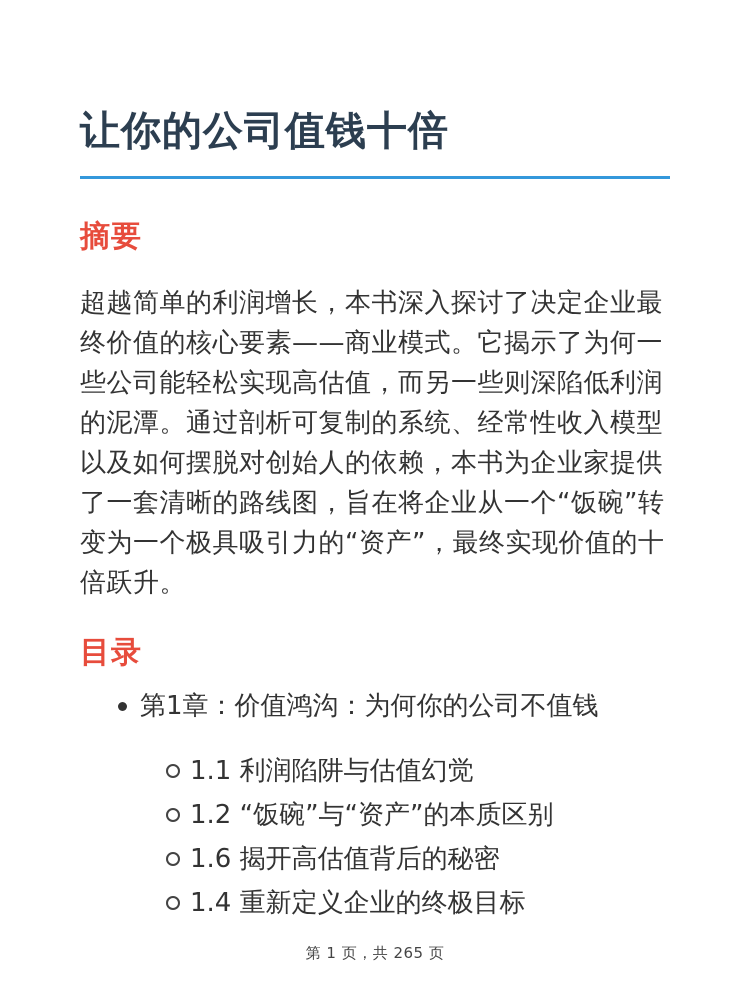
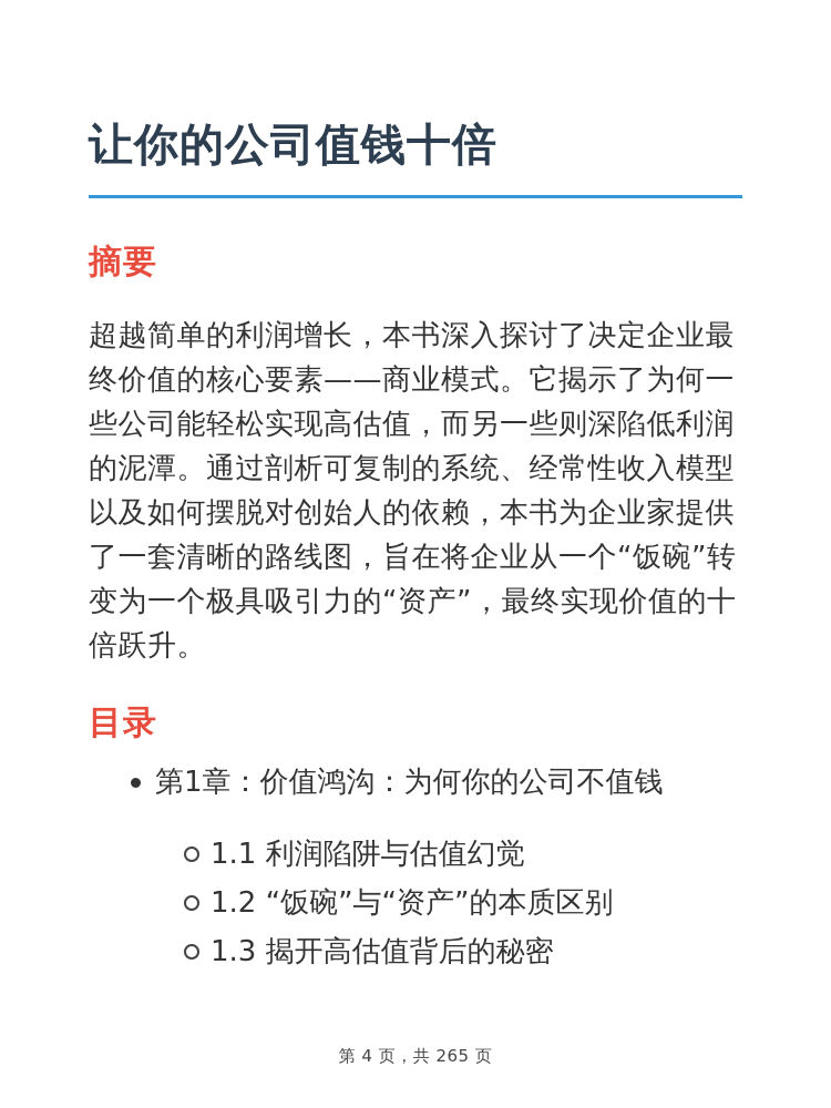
  让你的公司值钱十倍
  摘要
  超越简单的利润增长，本书深入探讨了决定企业最终价值的核心要素——商业模式。它揭示了为何一些公司能轻松实现高估值，而另一些则深陷低利润的泥潭。通过剖析可复制的系统、经常性收入模型以及如何摆脱对创始人的依赖，本书为企业家提供了一套清晰的路线图，旨在将企业从一个“饭碗”转变为一个极具吸引力的“资产”，最终实现价值的十倍跃升。
  目录
  第1章：价值鸿沟：为何你的公司不值钱
  1.1 利润陷阱与估值幻觉
  1.2 “饭碗”与“资产”的本质区别
- 1.6 揭开高估值背后的秘密
+ 1.3 揭开高估值背后的秘密
- 1.4 重新定义企业的终极目标
- 第 1 页，共 265 页
+ 第 4 页，共 265 页
